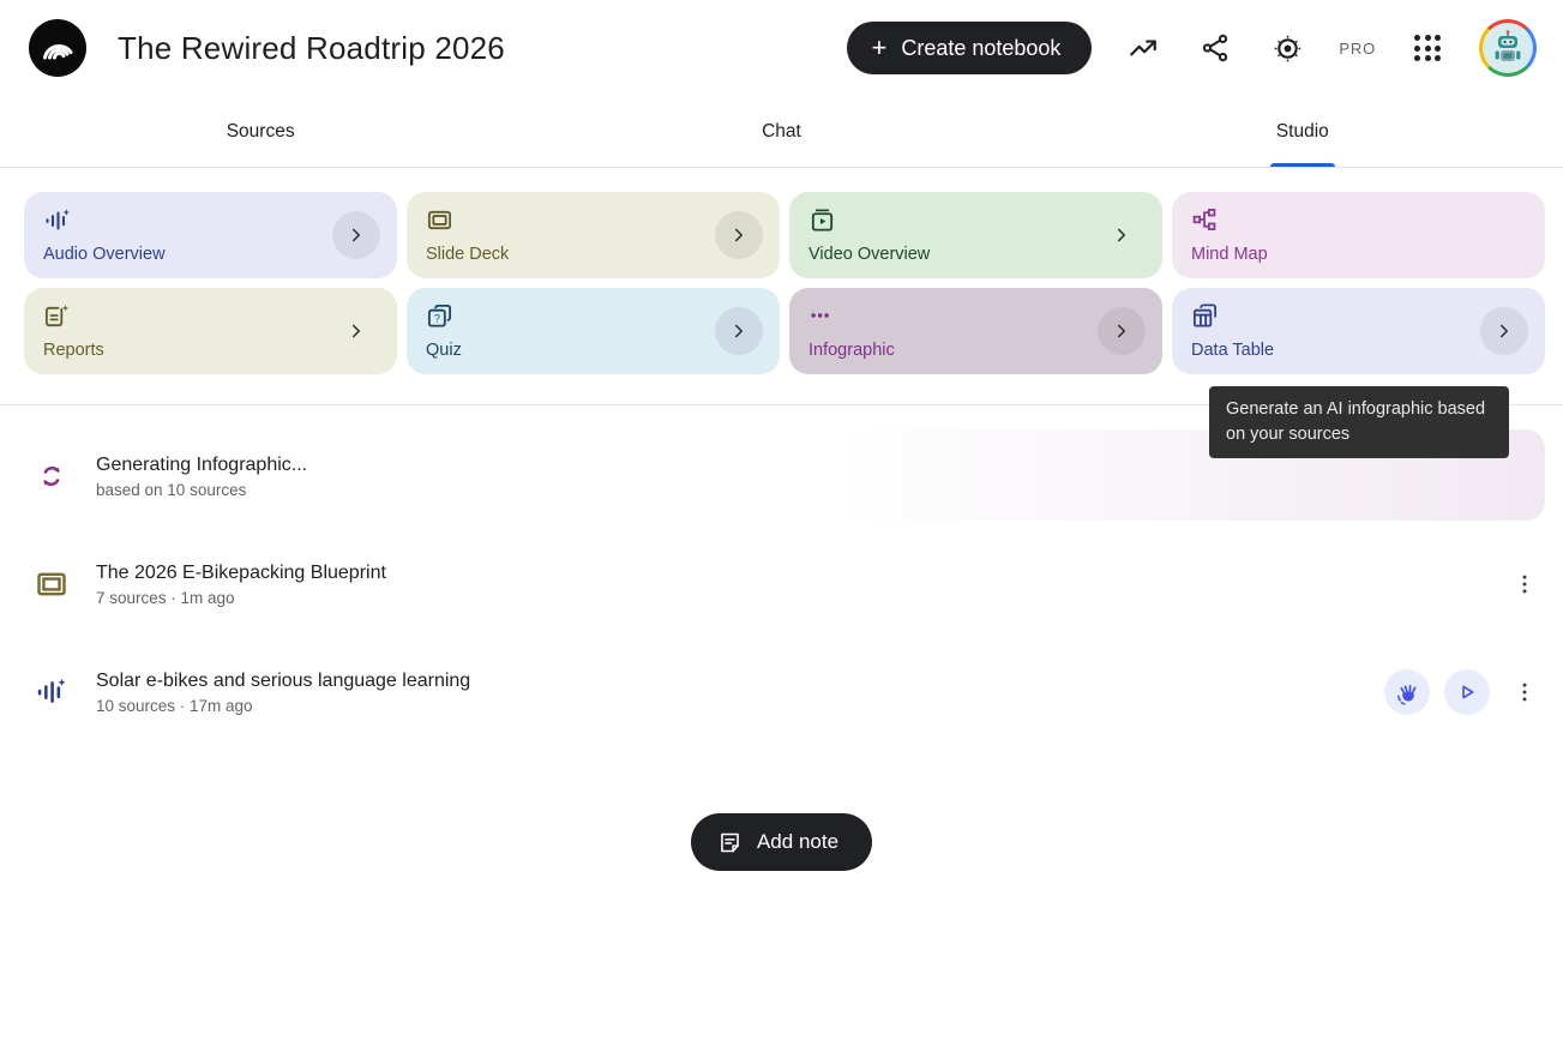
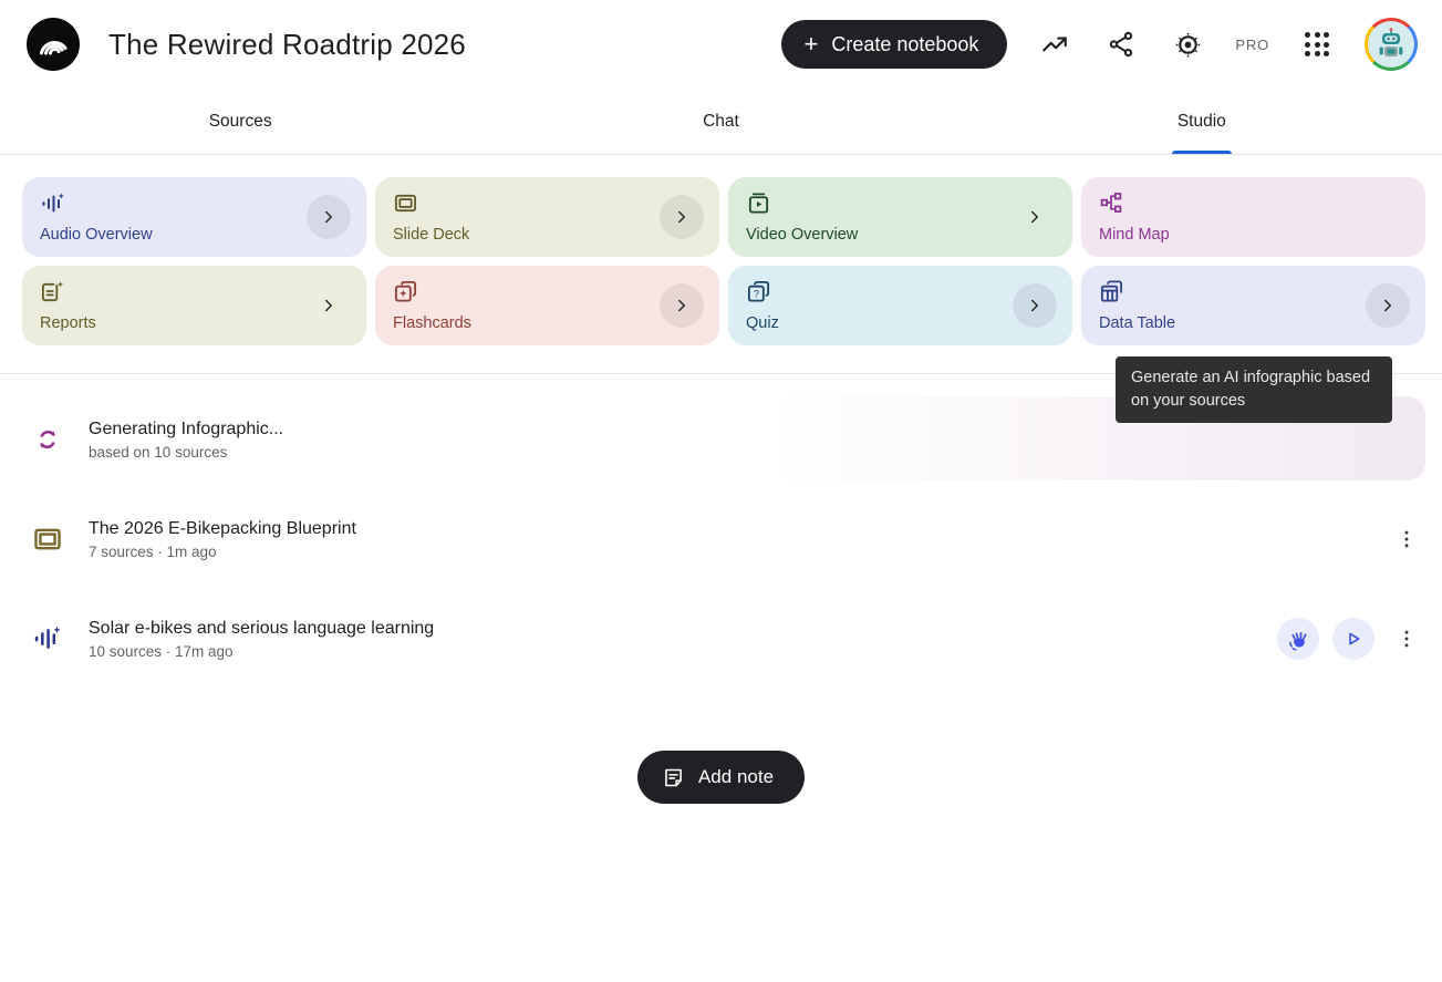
  The Rewired Roadtrip 2026
  +
  Create notebook
  PRO
  Sources
  Chat
  Studio
  Audio Overview
  Slide Deck
  Video Overview
  Mind Map
  Reports
+ Flashcards
  ?
  Quiz
- Infographic
  Data Table
  Generate an AI infographic based on your sources
  Generating Infographic...
  based on 10 sources
  The 2026 E-Bikepacking Blueprint
  7 sources · 1m ago
  Solar e-bikes and serious language learning
  10 sources · 17m ago
  Add note
